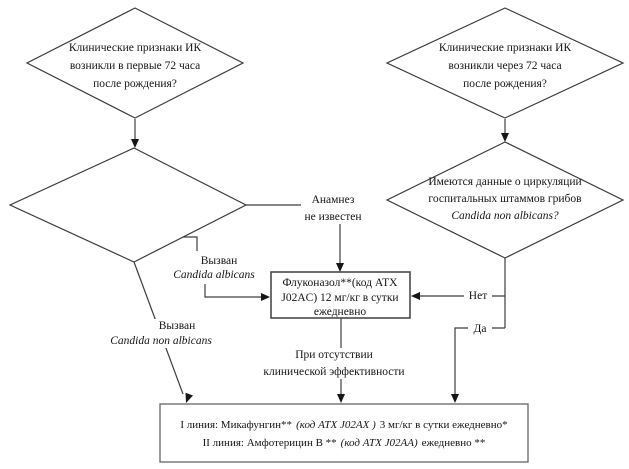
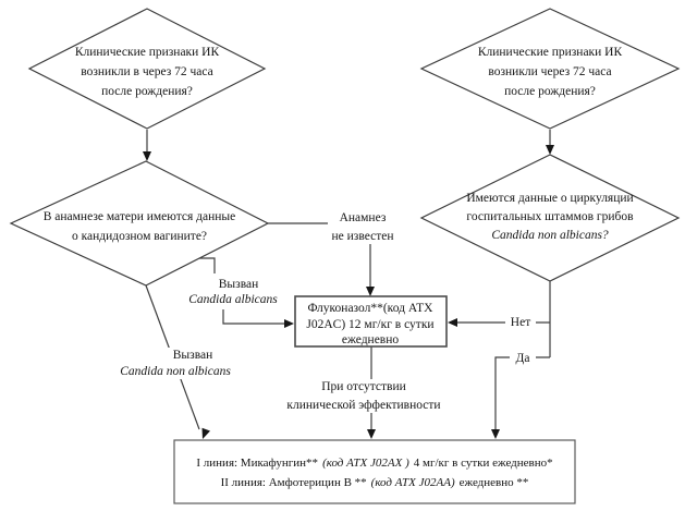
  Клинические признаки ИК
- возникли в первые 72 часа
+ возникли в через 72 часа
  после рождения?
  Клинические признаки ИК
  возникли через 72 часа
  после рождения?
+ В анамнезе матери имеются данные
+ о кандидозном вагините?
  Имеются данные о циркуляции
  госпитальных штаммов грибов
  Candida non albicans?
  Анамнез
  не известен
  Вызван
  Candida albicans
  Вызван
  Candida non albicans
  Флуконазол**(код АТХ
  J02AC) 12 мг/кг в сутки
  ежедневно
  При отсутствии
  клинической эффективности
  Нет
  Да
- I линия: Микафунгин** (код АТХ J02AX ) 3 мг/кг в сутки ежедневно*
+ I линия: Микафунгин** (код АТХ J02AX ) 4 мг/кг в сутки ежедневно*
  II линия: Амфотерицин В ** (код АТХ J02AA) ежедневно **
